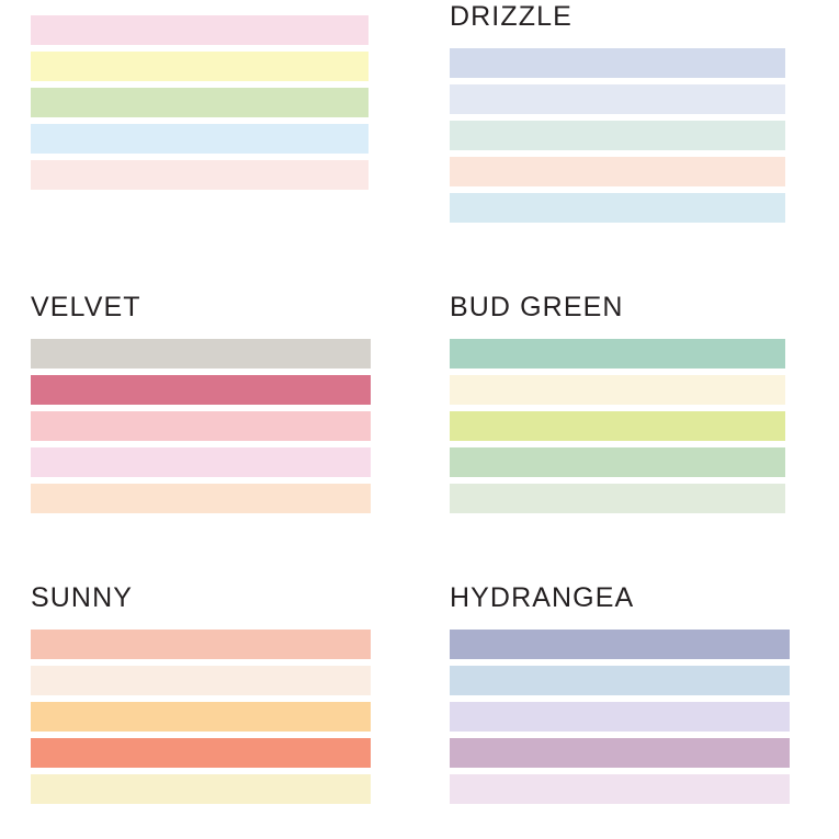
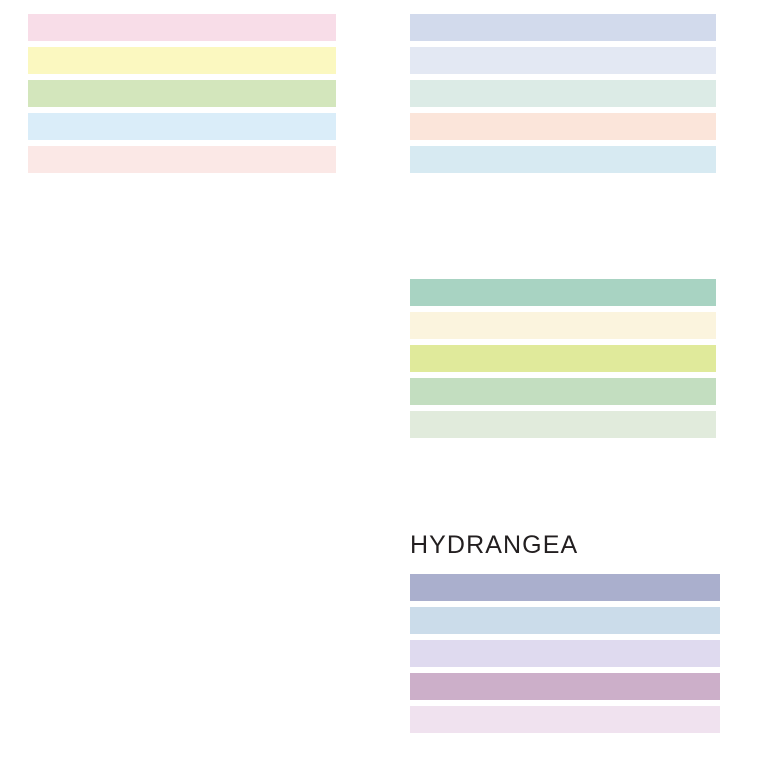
- DRIZZLE
- VELVET
- BUD GREEN
- SUNNY
  HYDRANGEA
